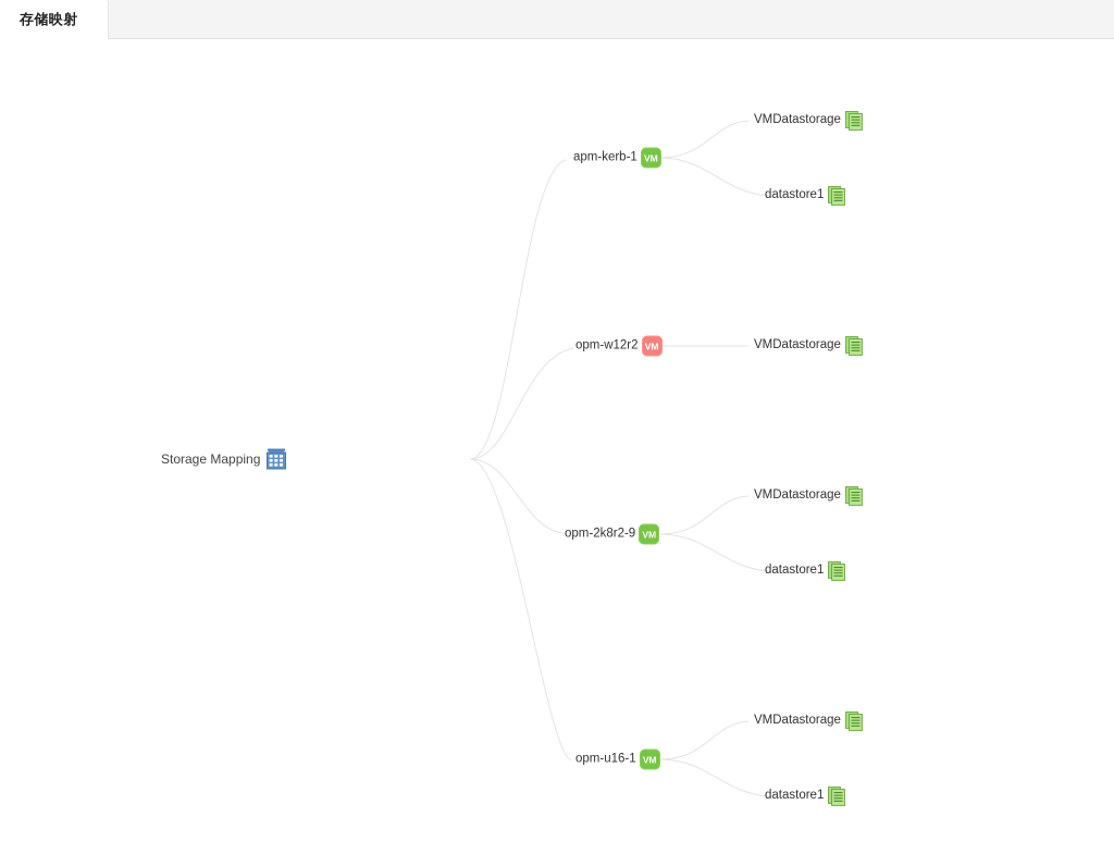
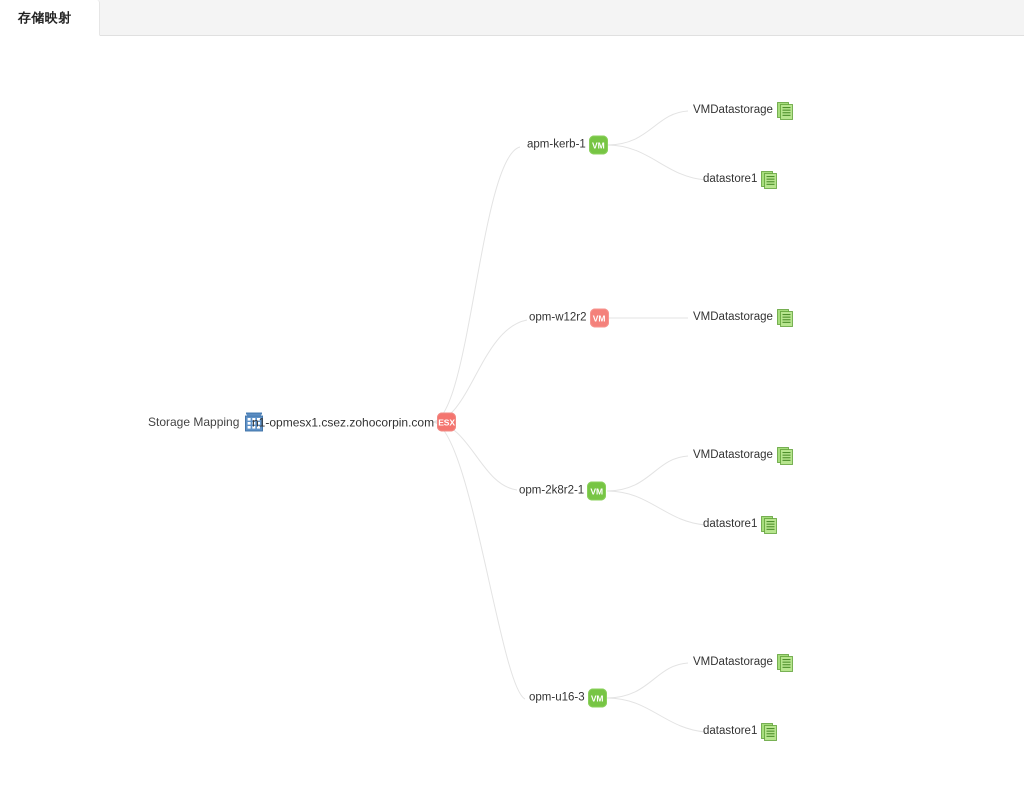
  存储映射
  Storage Mapping
+ n1-opmesx1.csez.zohocorpin.com
+ ESX
  apm-kerb-1
  VM
  VMDatastorage
  datastore1
  opm-w12r2
  VM
  VMDatastorage
- opm-2k8r2-9
+ opm-2k8r2-1
  VM
  VMDatastorage
  datastore1
- opm-u16-1
+ opm-u16-3
  VM
  VMDatastorage
  datastore1
